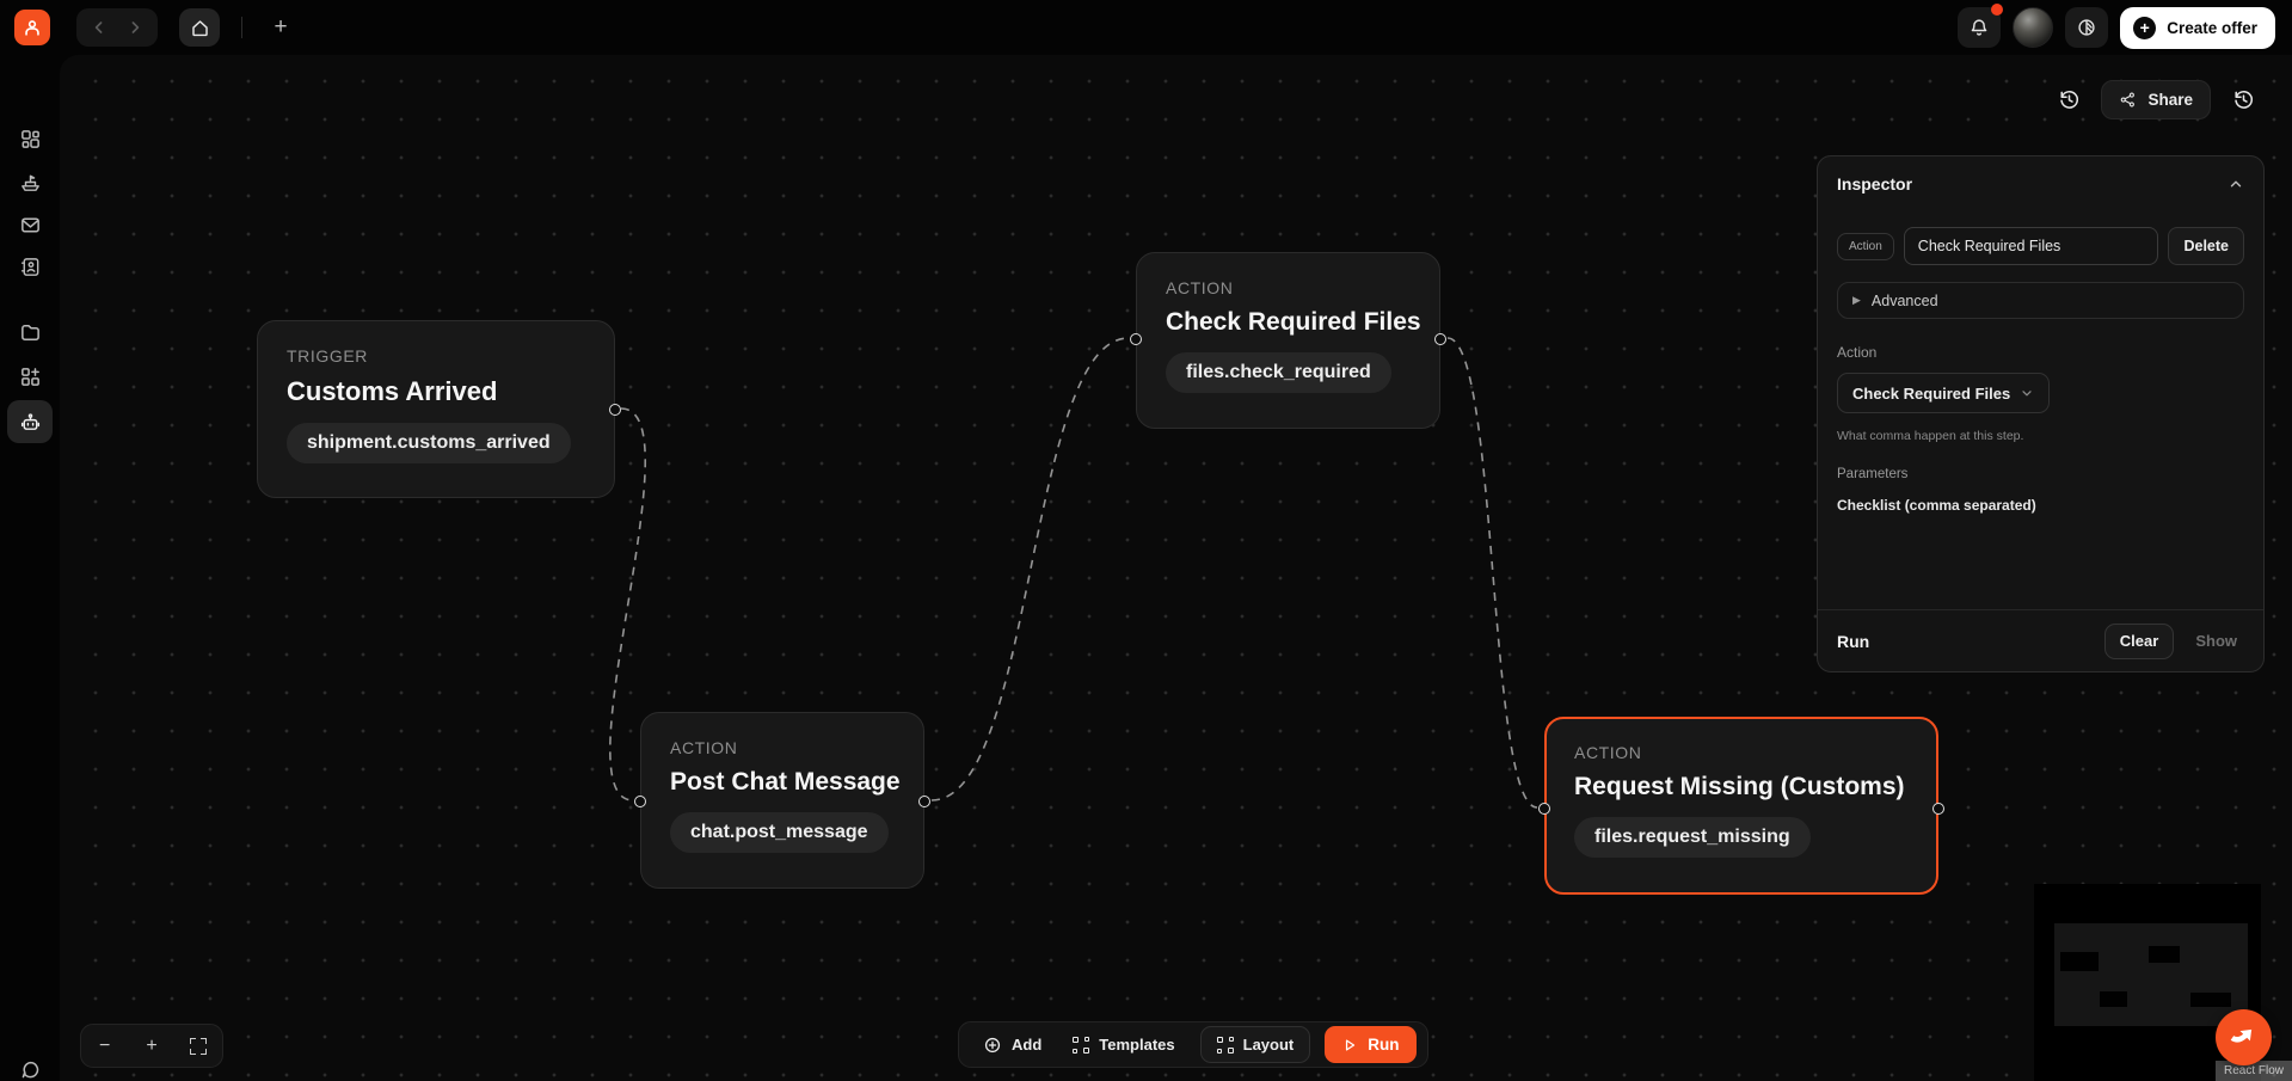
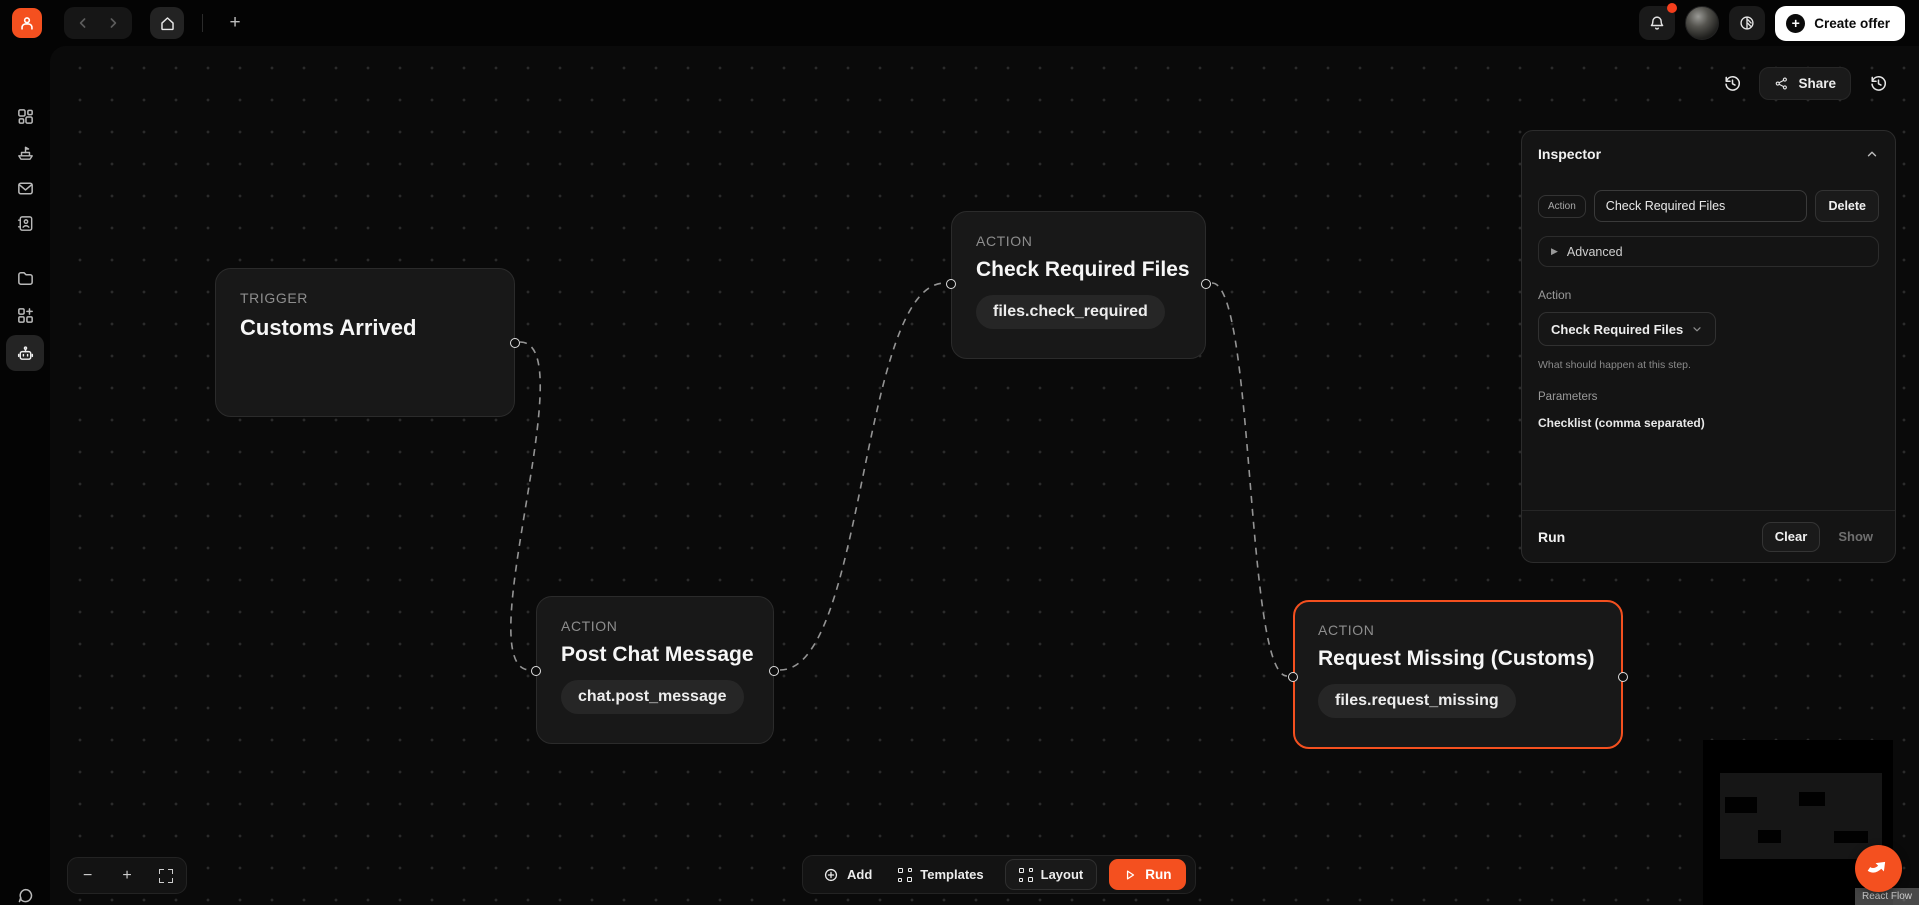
  +
  +
  Create offer
  Share
  TRIGGER
  Customs Arrived
- shipment.customs_arrived
  ACTION
  Check Required Files
  files.check_required
  ACTION
  Post Chat Message
  chat.post_message
  ACTION
  Request Missing (Customs)
  files.request_missing
  Inspector
  Action
  Check Required Files
  Delete
  ▶
  Advanced
  Action
  Check Required Files
- What comma happen at this step.
+ What should happen at this step.
  Parameters
  Checklist (comma separated)
  Run
  Clear
  Show
  −
  +
  Add
  Templates
  Layout
  Run
  React Flow
